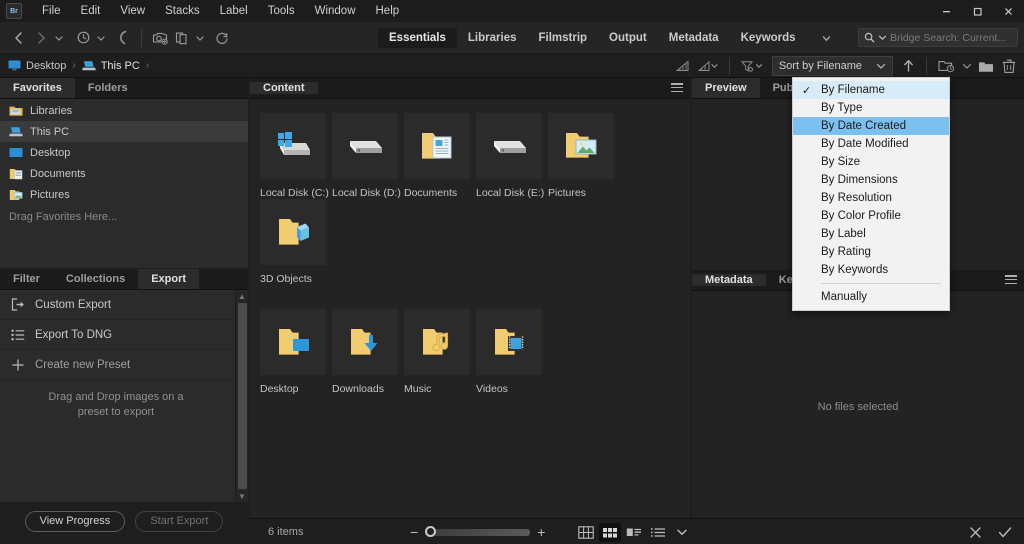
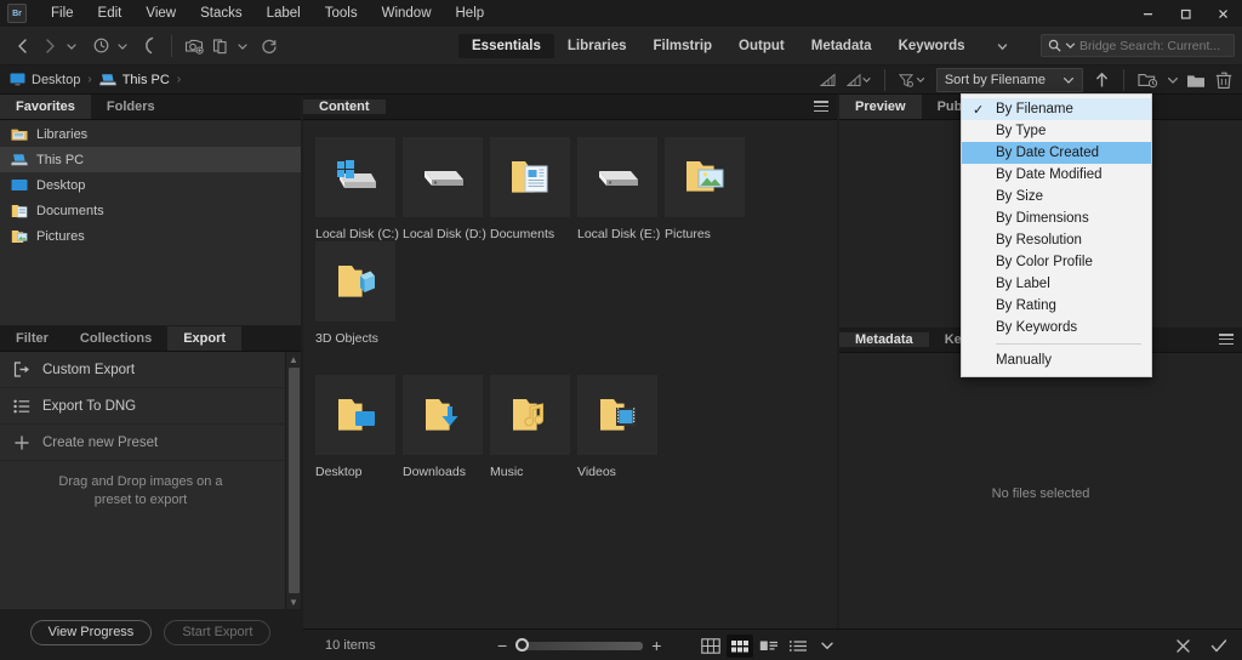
  File
  Edit
  View
  Stacks
  Label
  Tools
  Window
  Help
  Essentials
  Libraries
  Filmstrip
  Output
  Metadata
  Keywords
  Bridge Search: Current...
  Desktop
  ›
  This PC
  ›
  Sort by Filename
  Favorites
  Folders
  Libraries
  This PC
  Desktop
  Documents
  Pictures
- Drag Favorites Here...
  Filter
  Collections
  Export
  Custom Export
  Export To DNG
  Create new Preset
  Drag and Drop images on a
  preset to export
  ▲
  ▼
  View Progress
  Start Export
  Content
  Local Disk (C:)
  Local Disk (D:)
  Documents
  Local Disk (E:)
  Pictures
  3D Objects
  Desktop
  Downloads
  Music
  Videos
  Preview
  Metadata
  No files selected
- 6 items
+ 10 items
  −
  +
  ✓
  By Filename
  By Type
  By Date Created
  By Date Modified
  By Size
  By Dimensions
  By Resolution
  By Color Profile
  By Label
  By Rating
  By Keywords
  Manually
